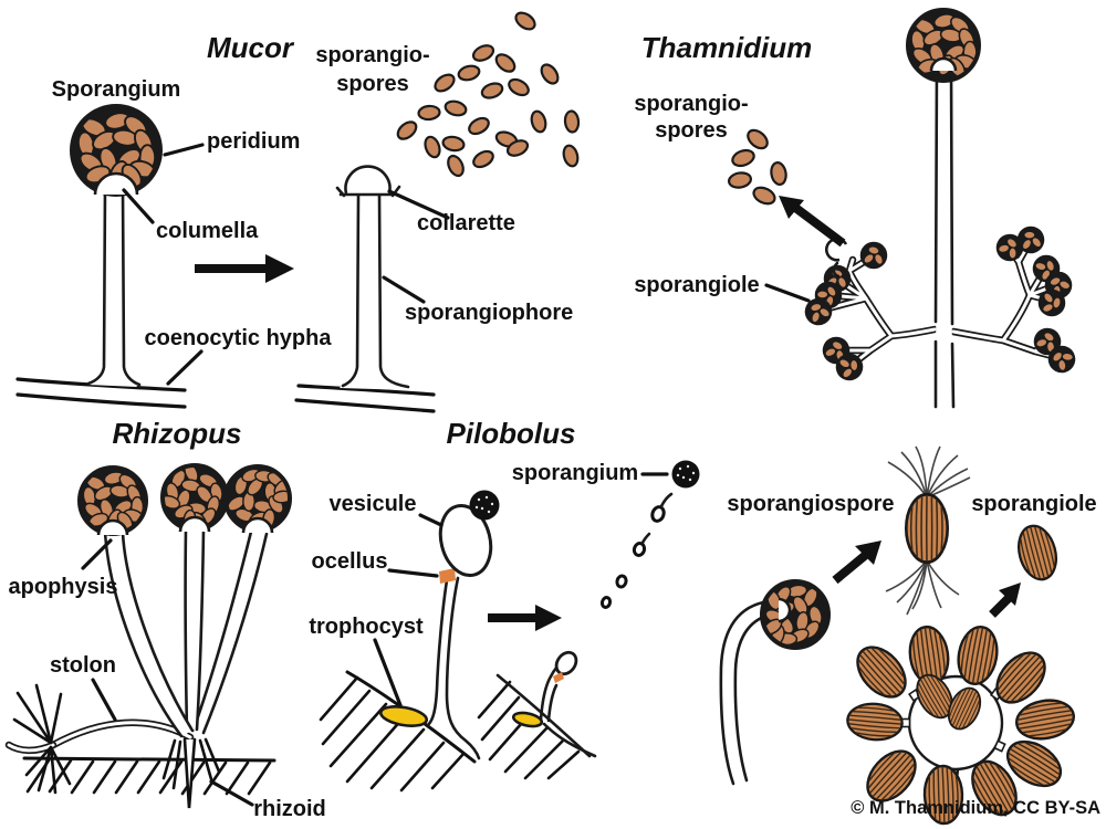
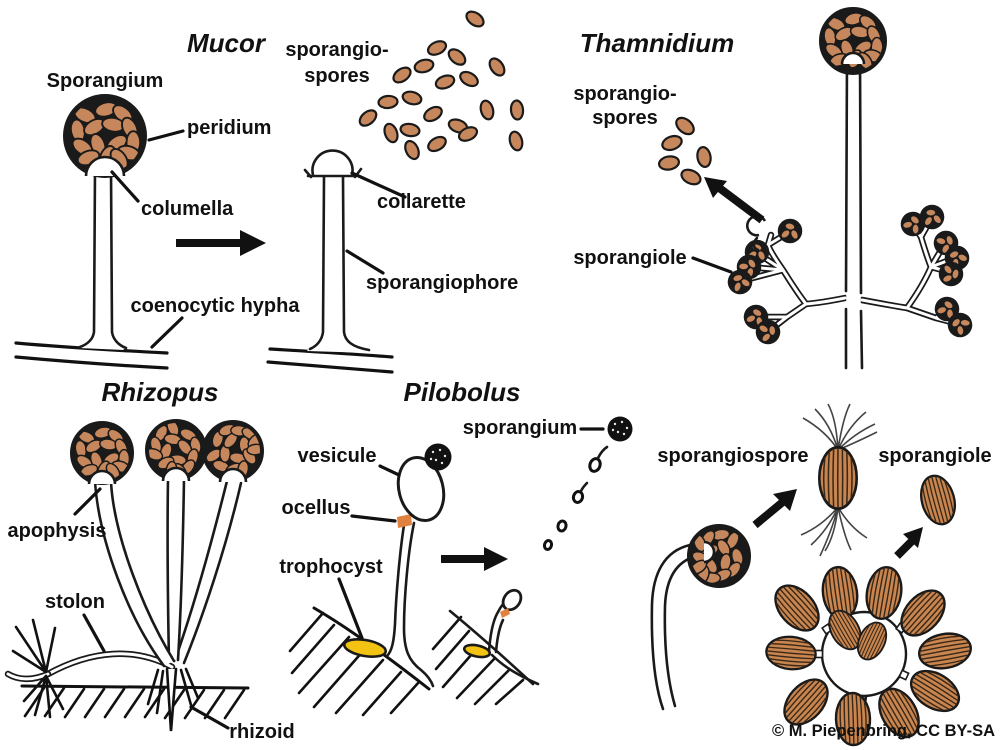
  Mucor
  Sporangium
  peridium
  columella
  coenocytic hypha
  sporangio-
  spores
  collarette
  sporangiophore
  Thamnidium
  sporangio-
  spores
  sporangiole
  Rhizopus
  apophysis
  stolon
  rhizoid
  Pilobolus
  sporangium
  vesicule
  ocellus
  trophocyst
  sporangiospore
  sporangiole
- © M. Thamnidium, CC BY-SA
+ © M. Piepenbring, CC BY-SA
